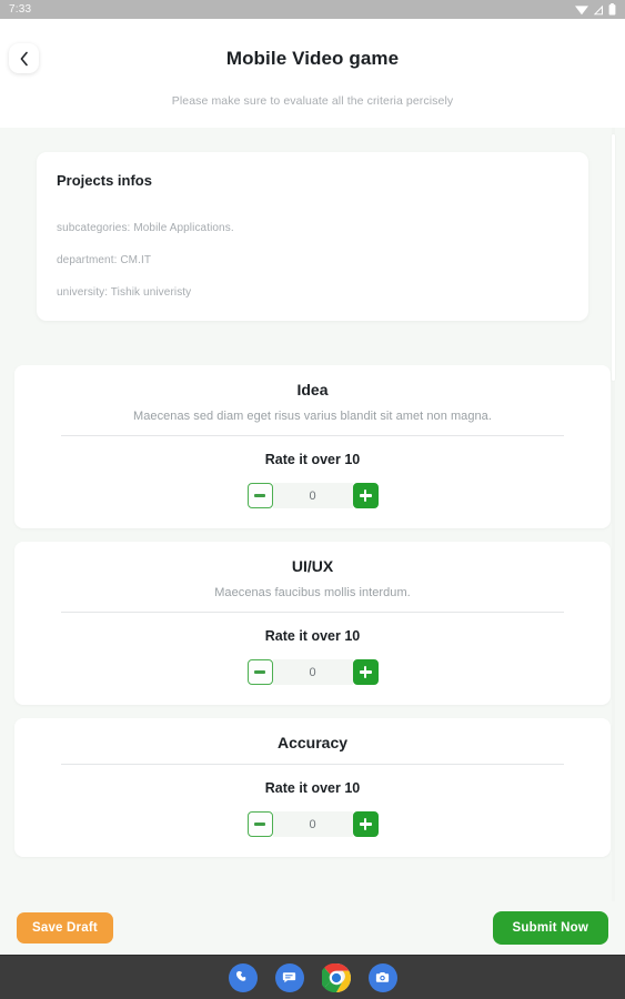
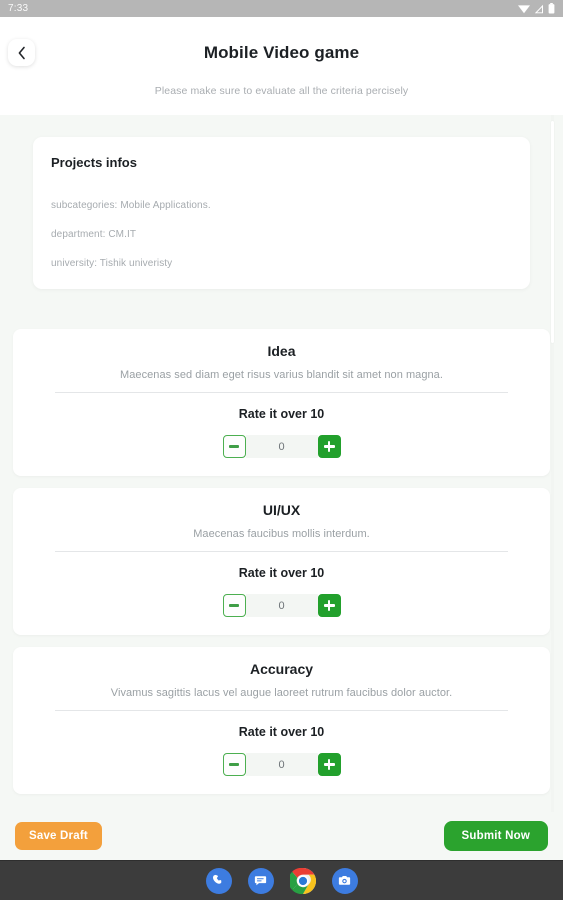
  7:33
  Mobile Video game
  Please make sure to evaluate all the criteria percisely
  Projects infos
  subcategories: Mobile Applications.
  department: CM.IT
  university: Tishik univeristy
  Idea
  Maecenas sed diam eget risus varius blandit sit amet non magna.
  Rate it over 10
  0
  UI/UX
  Maecenas faucibus mollis interdum.
  Rate it over 10
  0
  Accuracy
+ Vivamus sagittis lacus vel augue laoreet rutrum faucibus dolor auctor.
  Rate it over 10
  0
  Save Draft
  Submit Now
